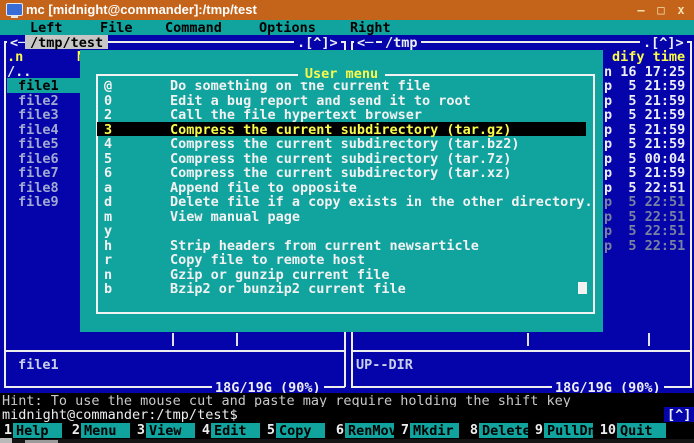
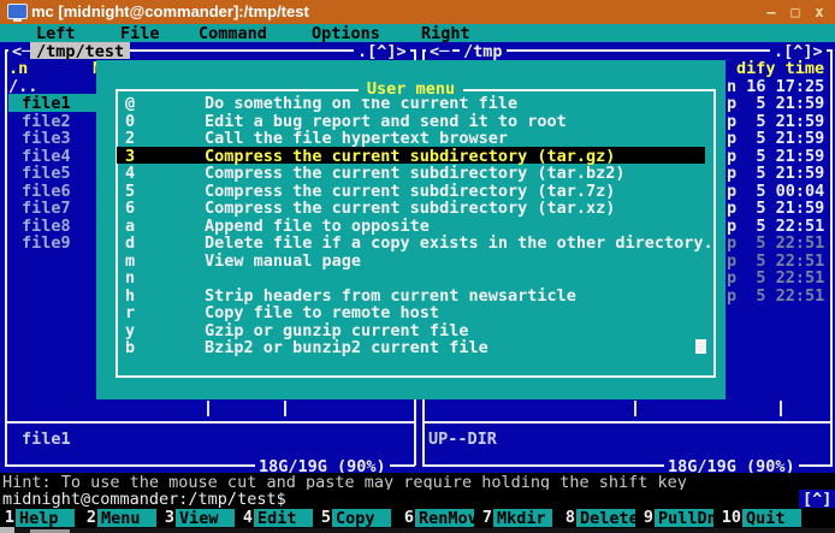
  mc [midnight@commander]:/tmp/test
  –
  □
  x
  Left
  File
  Command
  Options
  Right
  <─
  /tmp/test
  .[^]>
  <─
  /tmp
  .[^]>
  .n
  dify time
  /..
  file1
  file2
  file3
  file4
  file5
  file6
  file7
  file8
  file9
  n 16 17:25
  p 5 21:59
  p 5 21:59
  p 5 21:59
  p 5 21:59
  p 5 21:59
  p 5 00:04
  p 5 21:59
  p 5 22:51
  p 5 22:51
  p 5 22:51
  p 5 22:51
  p 5 22:51
  file1
  UP--DIR
  18G/19G (90%)
  18G/19G (90%)
  User menu
  @
  Do something on the current file
  0
  Edit a bug report and send it to root
  2
  Call the file hypertext browser
  3
  Compress the current subdirectory (tar.gz)
  4
  Compress the current subdirectory (tar.bz2)
  5
  Compress the current subdirectory (tar.7z)
  6
  Compress the current subdirectory (tar.xz)
  a
  Append file to opposite
  d
  Delete file if a copy exists in the other directory.
  m
  View manual page
- y
+ n
  h
  Strip headers from current newsarticle
  r
  Copy file to remote host
- n
+ y
  Gzip or gunzip current file
  b
  Bzip2 or bunzip2 current file
  Hint: To use the mouse cut and paste may require holding the shift key
  midnight@commander:/tmp/test$
  [^]
  1
  Help
  2
  Menu
  3
  View
  4
  Edit
  5
  Copy
  6
  RenMov
  7
  Mkdir
  8
  Delete
  9
  PullDn
  10
  Quit
